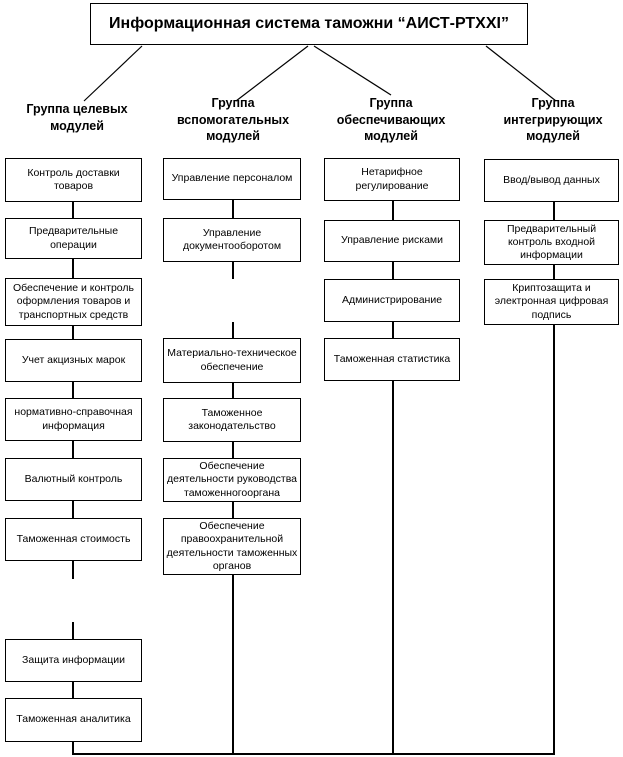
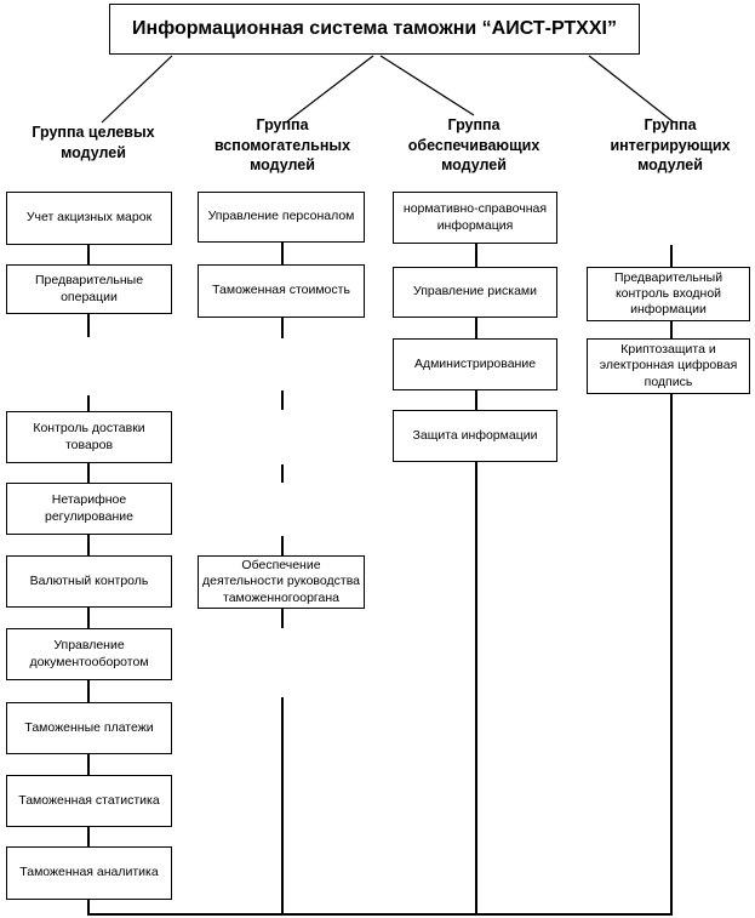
  Информационная система таможни “АИСТ-РТXXI”
  Группа целевых модулей
  Группа вспомогательных модулей
  Группа обеспечивающих модулей
  Группа интегрирующих модулей
- Контроль доставки товаров
+ Учет акцизных марок
  Предварительные операции
- Обеспечение и контроль оформления товаров и транспортных средств
- Учет акцизных марок
+ Контроль доставки товаров
- нормативно-справочная информация
+ Нетарифное регулирование
  Валютный контроль
- Таможенная стоимость
+ Управление документооборотом
+ Таможенные платежи
- Защита информации
+ Таможенная статистика
  Таможенная аналитика
  Управление персоналом
- Управление документооборотом
+ Таможенная стоимость
- Материально-техническое обеспечение
- Таможенное законодательство
  Обеспечение деятельности руководства таможенногооргана
- Обеспечение правоохранительной деятельности таможенных органов
- Нетарифное регулирование
+ нормативно-справочная информация
  Управление рисками
  Администрирование
- Таможенная статистика
+ Защита информации
- Ввод/вывод данных
  Предварительный контроль входной информации
  Криптозащита и электронная цифровая подпись
